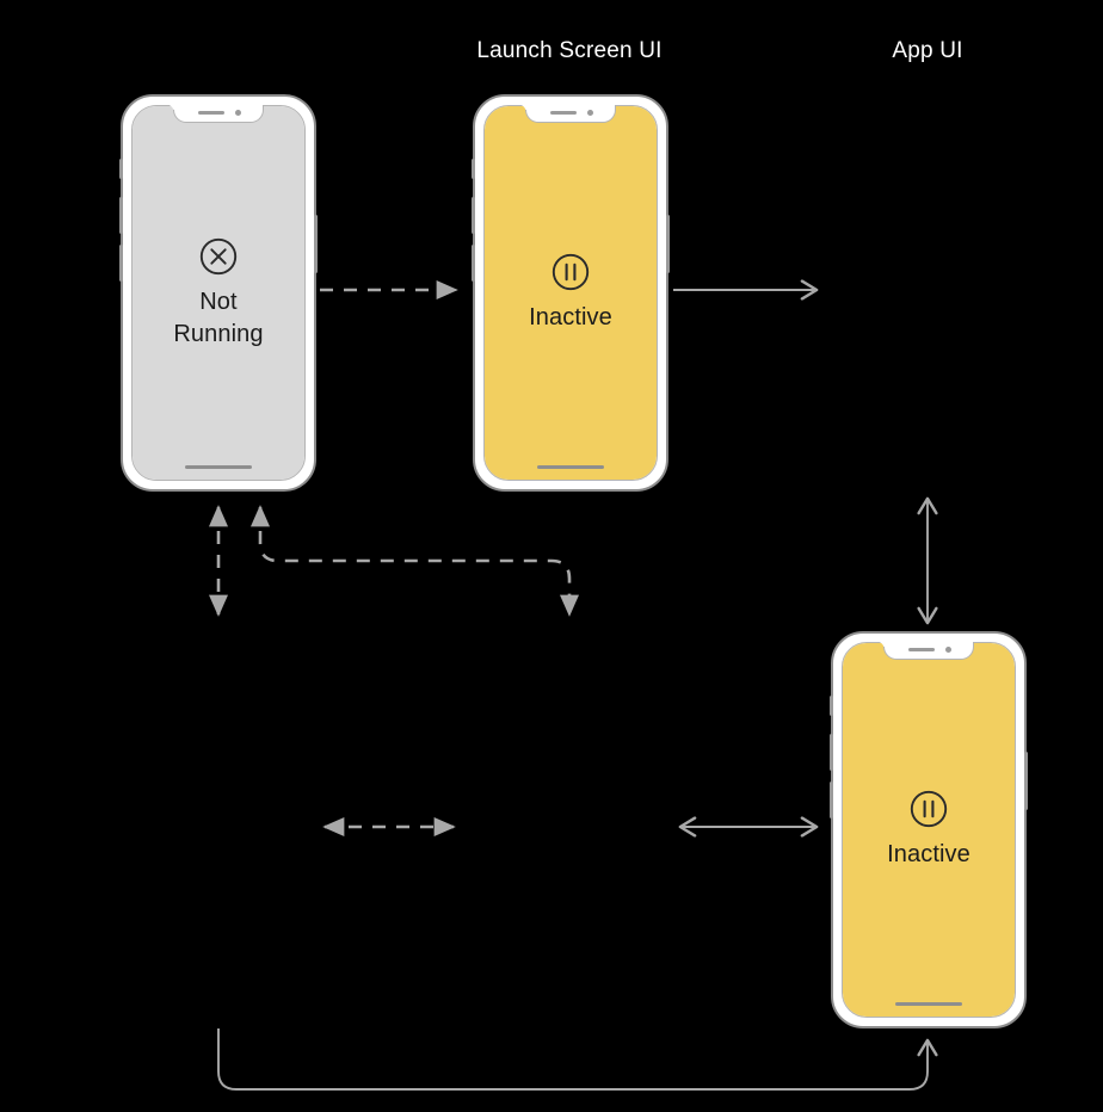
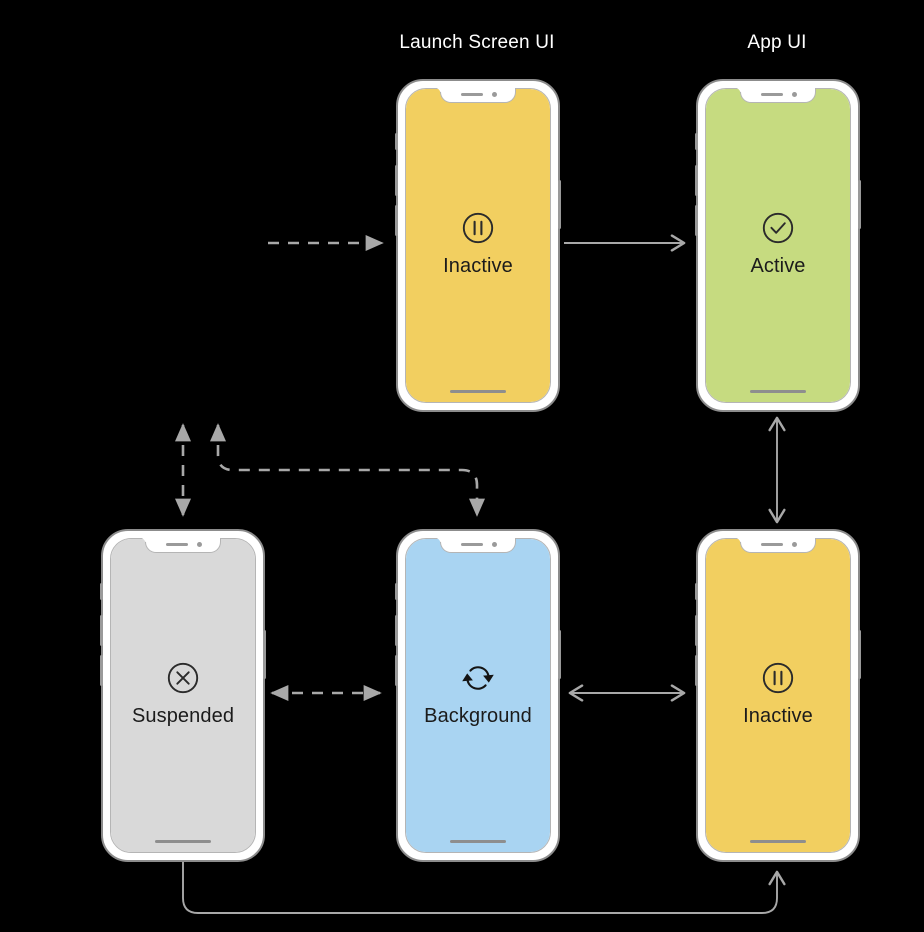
  Launch Screen UI
  App UI
- Not
- Running
  Inactive
+ Active
+ Suspended
+ Background
  Inactive
